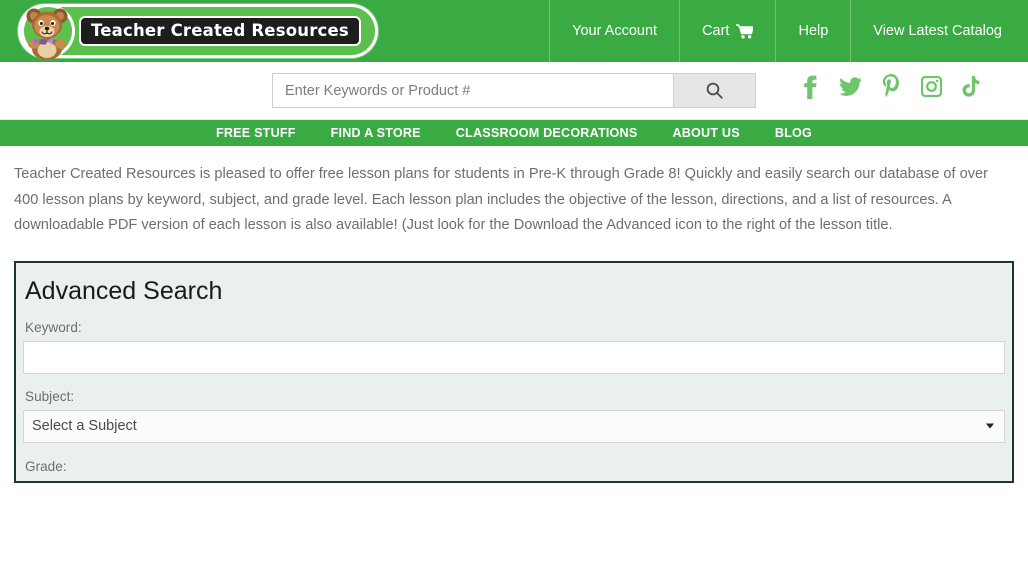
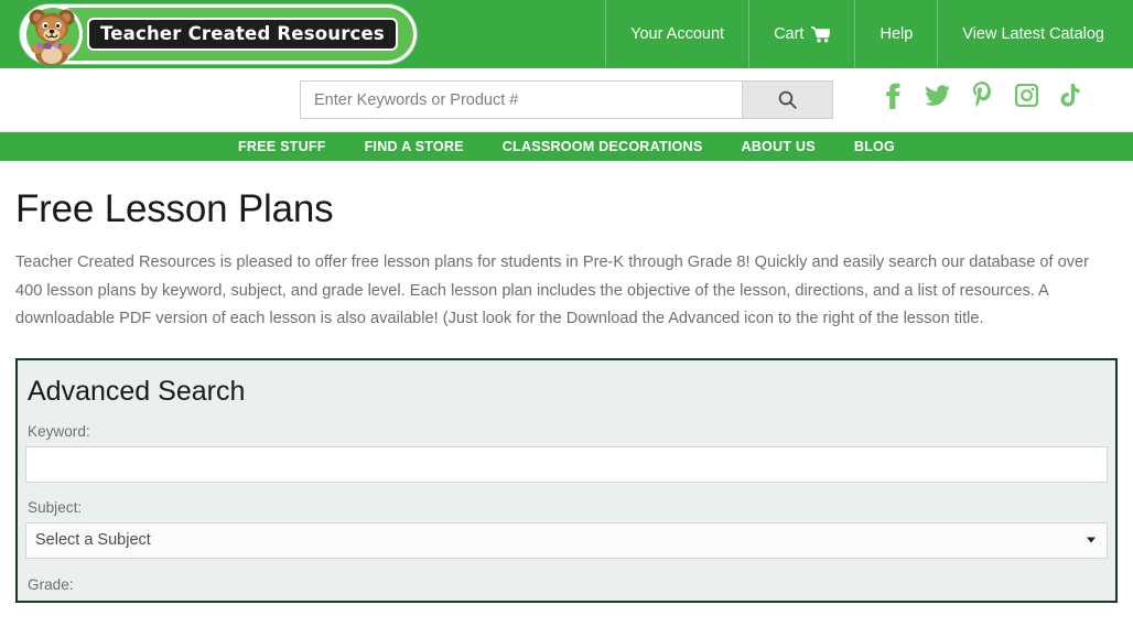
  Teacher Created Resources
  Your Account
  Cart
  Help
  View Latest Catalog
  Enter Keywords or Product #
  FREE STUFF
  FIND A STORE
  CLASSROOM DECORATIONS
  ABOUT US
  BLOG
+ Free Lesson Plans
  Teacher Created Resources is pleased to offer free lesson plans for students in Pre-K through Grade 8! Quickly and easily search our database of over 400 lesson plans by keyword, subject, and grade level. Each lesson plan includes the objective of the lesson, directions, and a list of resources. A downloadable PDF version of each lesson is also available! (Just look for the Download the Advanced icon to the right of the lesson title.
  Advanced Search
  Keyword:
  Subject:
  Select a Subject
  Grade:
